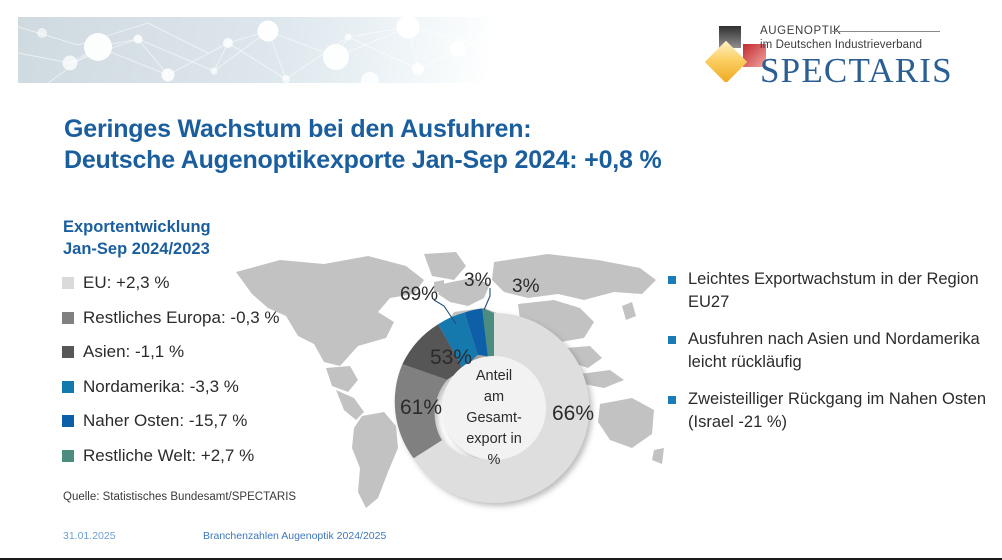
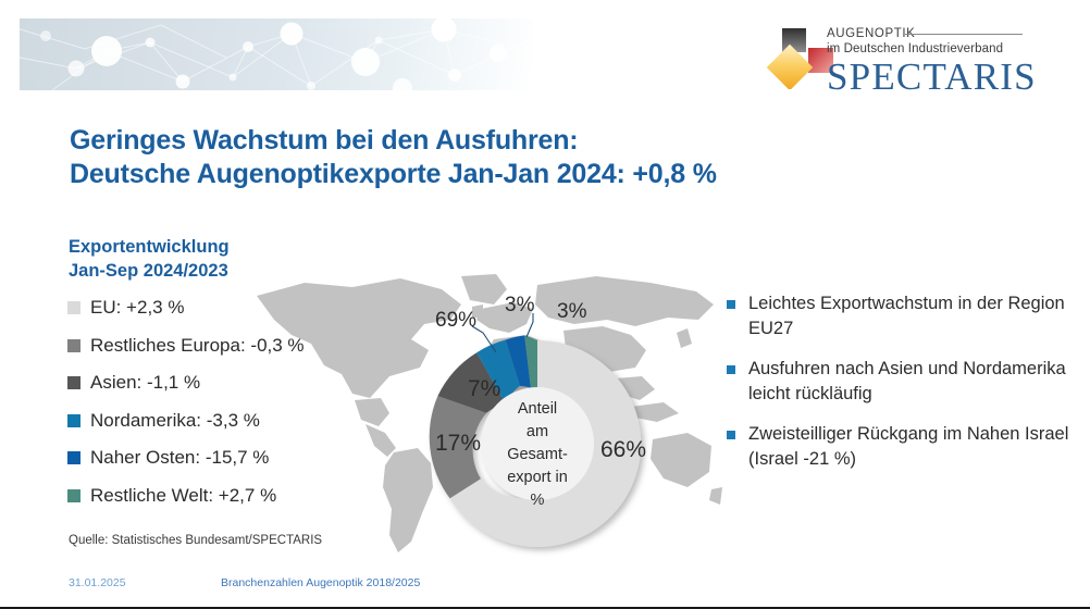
  AUGENOPT
  im Deutschen Industrieverband
  SPECTARIS
  Geringes Wachstum bei den Ausfuhren:
- Deutsche Augenoptikexporte Jan-Sep 2024: +0,8 %
+ Deutsche Augenoptikexporte Jan-Jan 2024: +0,8 %
  Exportentwicklung
  Jan-Sep 2024/2023
  EU: +2,3 %
  Restliches Europa: -0,3 %
  Asien: -1,1 %
  Nordamerika: -3,3 %
  Naher Osten: -15,7 %
  Restliche Welt: +2,7 %
  Quelle: Statistisches Bundesamt/SPECTARIS
  66%
- 61%
+ 17%
- 53%
+ 7%
  69%
  3%
  3%
  Anteil
  am
  Gesamt-
  export in
  %
  Leichtes Exportwachstum in der Region EU27
  Ausfuhren nach Asien und Nordamerika leicht rückläufig
- Zweisteilliger Rückgang im Nahen Osten (Israel -21 %)
+ Zweisteilliger Rückgang im Nahen Israel (Israel -21 %)
  31.01.2025
- Branchenzahlen Augenoptik 2024/2025
+ Branchenzahlen Augenoptik 2018/2025
